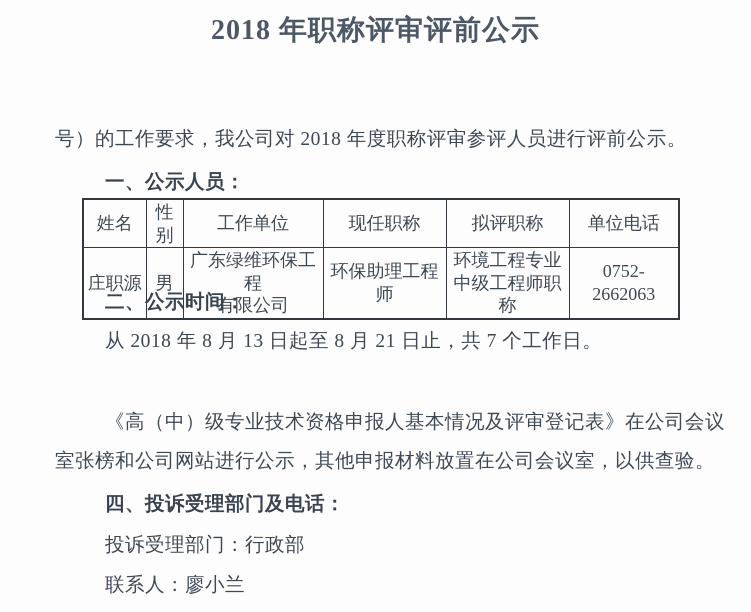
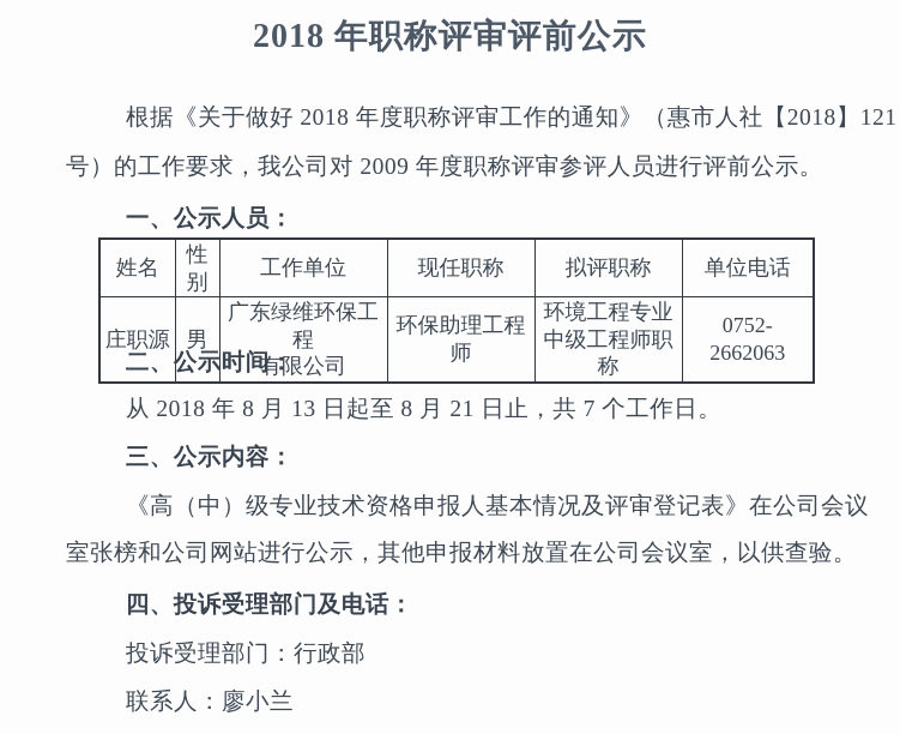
  2018 年职称评审评前公示
+ 根据《关于做好 2018 年度职称评审工作的通知》（惠市人社【2018】121
- 号）的工作要求，我公司对 2018 年度职称评审参评人员进行评前公示。
+ 号）的工作要求，我公司对 2009 年度职称评审参评人员进行评前公示。
  一、公示人员：
  姓名	性别	工作单位	现任职称	拟评职称	单位电话
  庄职源	男	广东绿维环保工程 有限公司	环保助理工程师	环境工程专业 中级工程师职称	0752-2662063
  二、公示时间：
  从 2018 年 8 月 13 日起至 8 月 21 日止，共 7 个工作日。
+ 三、公示内容：
  《高（中）级专业技术资格申报人基本情况及评审登记表》在公司会议
  室张榜和公司网站进行公示，其他申报材料放置在公司会议室，以供查验。
  四、投诉受理部门及电话：
  投诉受理部门：行政部
  联系人：廖小兰
